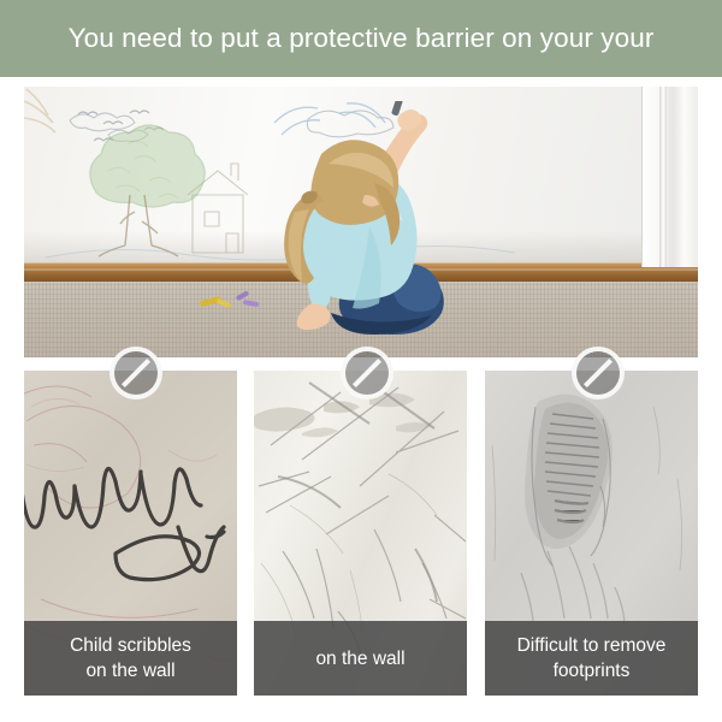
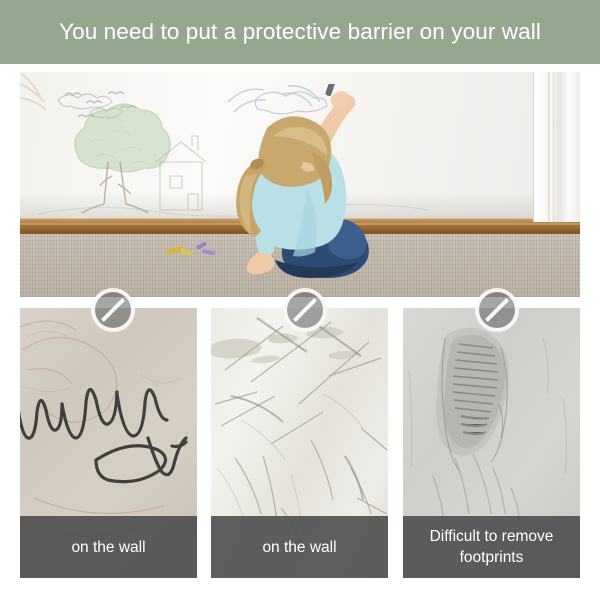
- You need to put a protective barrier on your your
+ You need to put a protective barrier on your wall
- Child scribbles
  on the wall
  on the wall
  Difficult to remove
  footprints
